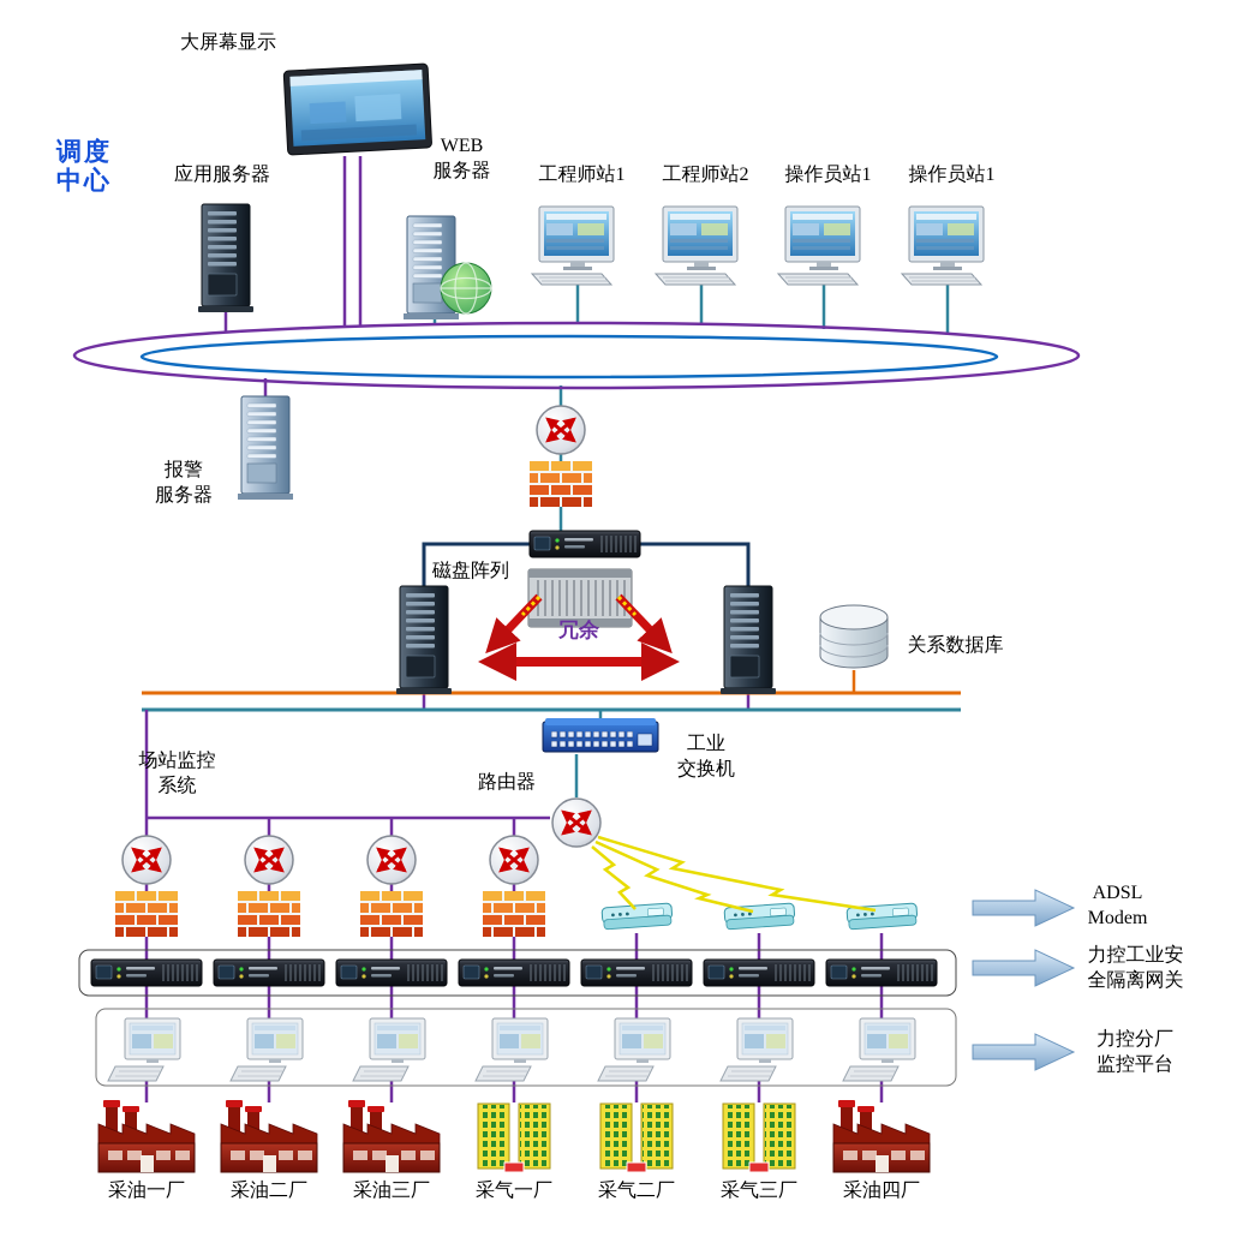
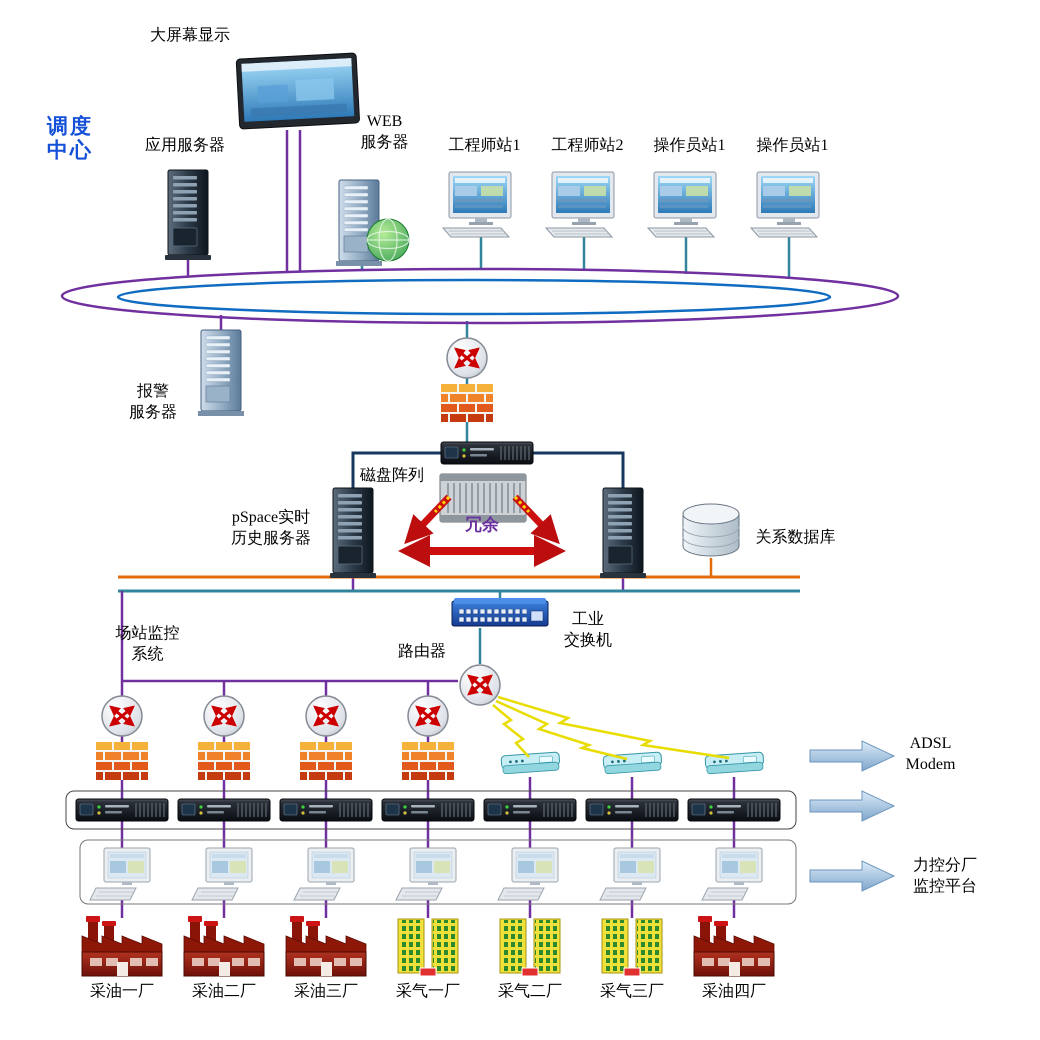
  大屏幕显示
  调度
  中心
  应用服务器
  WEB
  服务器
  工程师站1
  工程师站2
  操作员站1
  操作员站1
  报警
  服务器
  磁盘阵列
  冗余
+ pSpace实时
+ 历史服务器
  关系数据库
  工业
  交换机
  路由器
  场站监控
  系统
  ADSL
  Modem
- 力控工业安
- 全隔离网关
  力控分厂
  监控平台
  采油一厂
  采油二厂
  采油三厂
  采气一厂
  采气二厂
  采气三厂
  采油四厂
